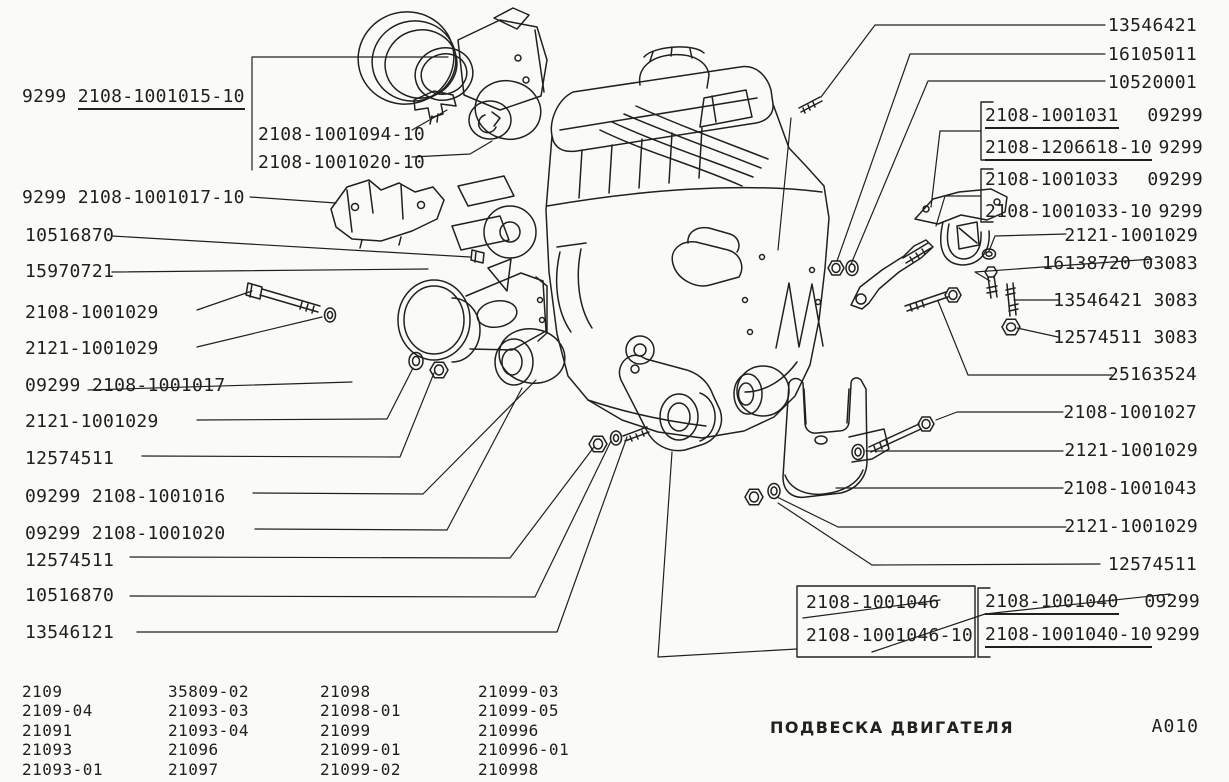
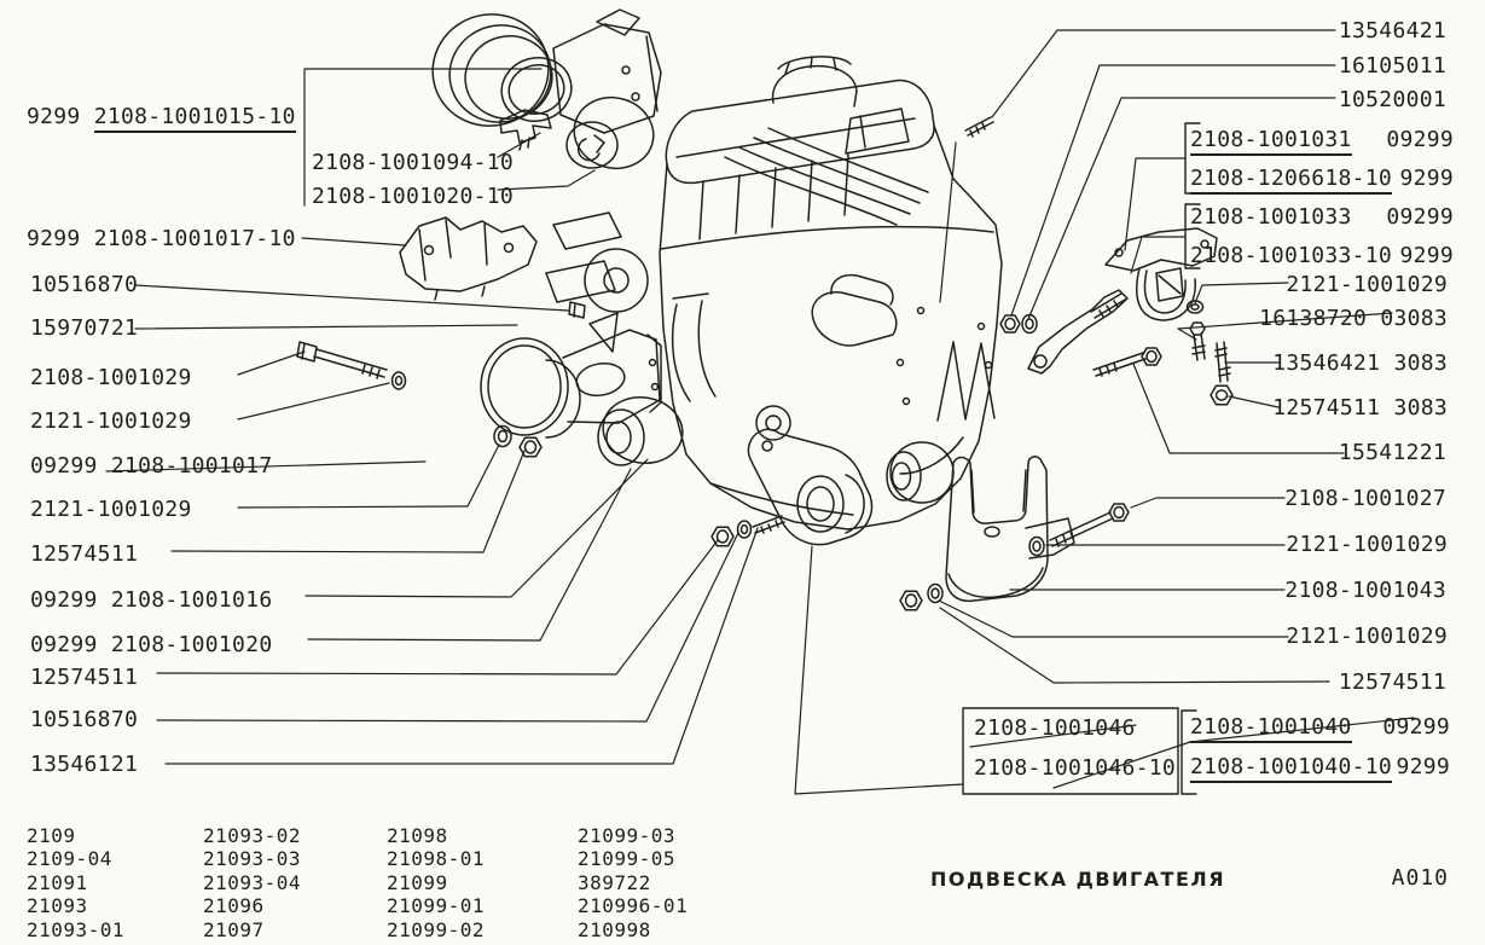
  9299 2108-1001015-10
  2108-1001094-10
  2108-1001020-10
  9299 2108-1001017-10
  10516870
  15970721
  2108-1001029
  2121-1001029
  09299 2108-1001017
  2121-1001029
  12574511
  09299 2108-1001016
  09299 2108-1001020
  12574511
  10516870
  13546121
  13546421
  16105011
  10520001
  2121-1001029
  16138720 03083
  13546421 3083
  12574511 3083
- 25163524
+ 15541221
  2108-1001027
  2121-1001029
  2108-1001043
  2121-1001029
  12574511
  2108-1001031
  09299
  2108-1206618-10
  9299
  2108-1001033
  09299
  2108-1001033-10
  9299
  2108-1001046
  2108-1001046-10
  2108-1001040
  09299
  2108-1001040-10
  9299
  2109
  2109-04
  21091
  21093
  21093-01
- 35809-02
+ 21093-02
  21093-03
  21093-04
  21096
  21097
  21098
  21098-01
  21099
  21099-01
  21099-02
  21099-03
  21099-05
- 210996
+ 389722
  210996-01
  210998
  ПОДВЕСКА ДВИГАТЕЛЯ
  A010
